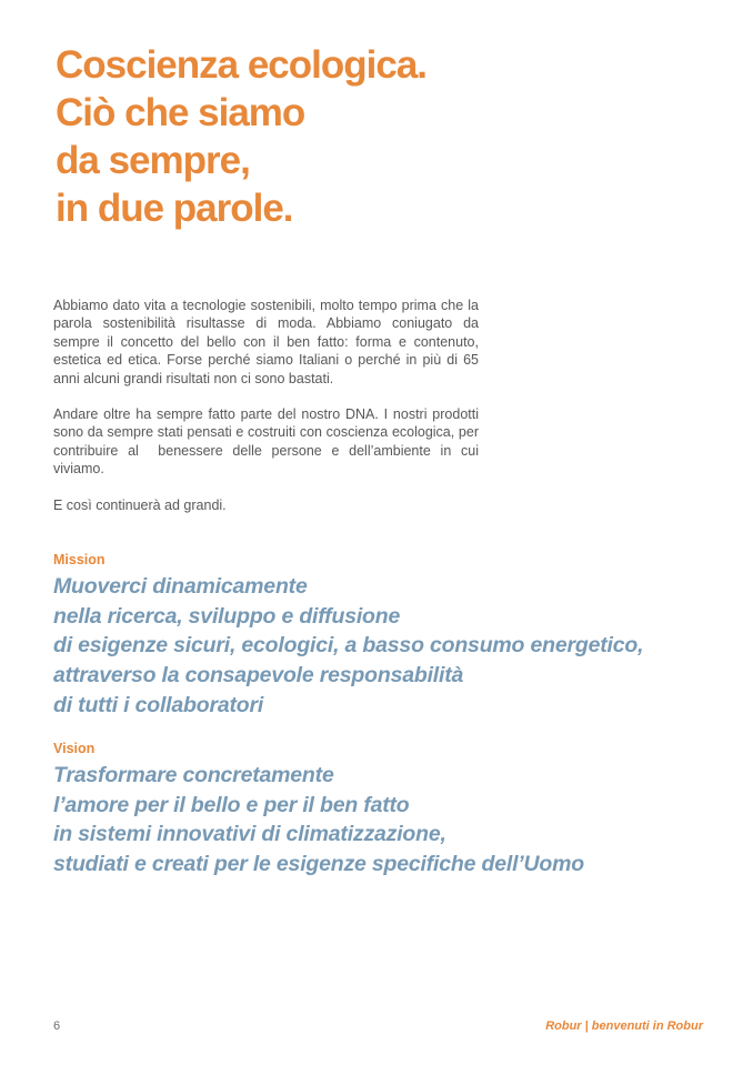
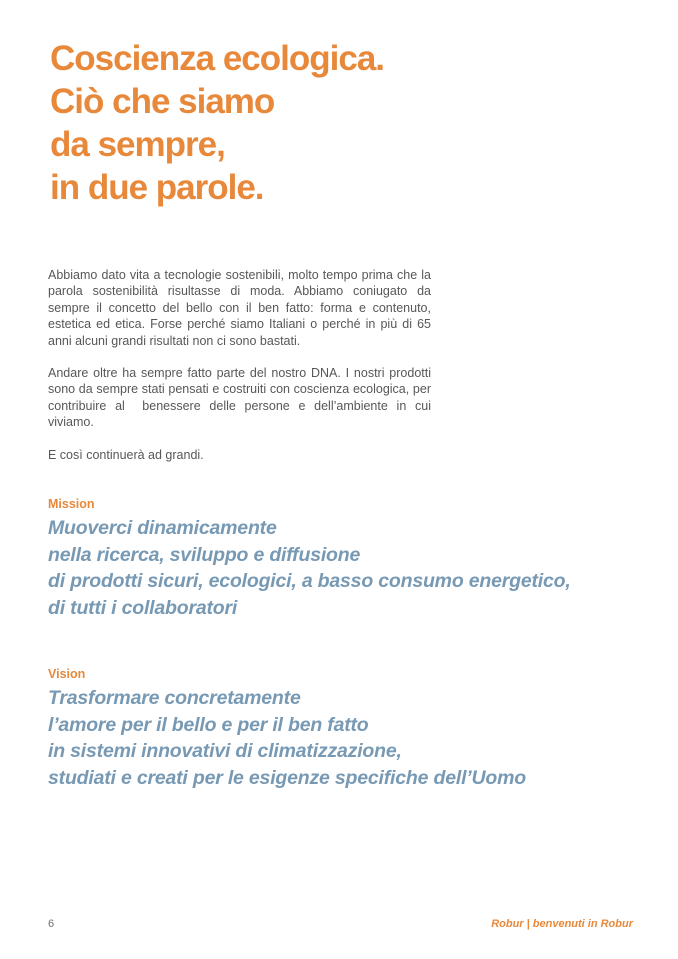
  Coscienza ecologica.
  Ciò che siamo
  da sempre,
  in due parole.
  Abbiamo dato vita a tecnologie sostenibili, molto tempo prima che la parola sostenibilità risultasse di moda. Abbiamo coniugato da sempre il concetto del bello con il ben fatto: forma e contenuto, estetica ed etica. Forse perché siamo Italiani o perché in più di 65 anni alcuni grandi risultati non ci sono bastati.
  Andare oltre ha sempre fatto parte del nostro DNA. I nostri prodotti sono da sempre stati pensati e costruiti con coscienza ecologica, per contribuire al benessere delle persone e dell’ambiente in cui viviamo.
  E così continuerà ad grandi.
  Mission
  Muoverci dinamicamente
  nella ricerca, sviluppo e diffusione
- di esigenze sicuri, ecologici, a basso consumo energetico,
+ di prodotti sicuri, ecologici, a basso consumo energetico,
- attraverso la consapevole responsabilità
  di tutti i collaboratori
  Vision
  Trasformare concretamente
  l’amore per il bello e per il ben fatto
  in sistemi innovativi di climatizzazione,
  studiati e creati per le esigenze specifiche dell’Uomo
  6
  Robur | benvenuti in Robur
